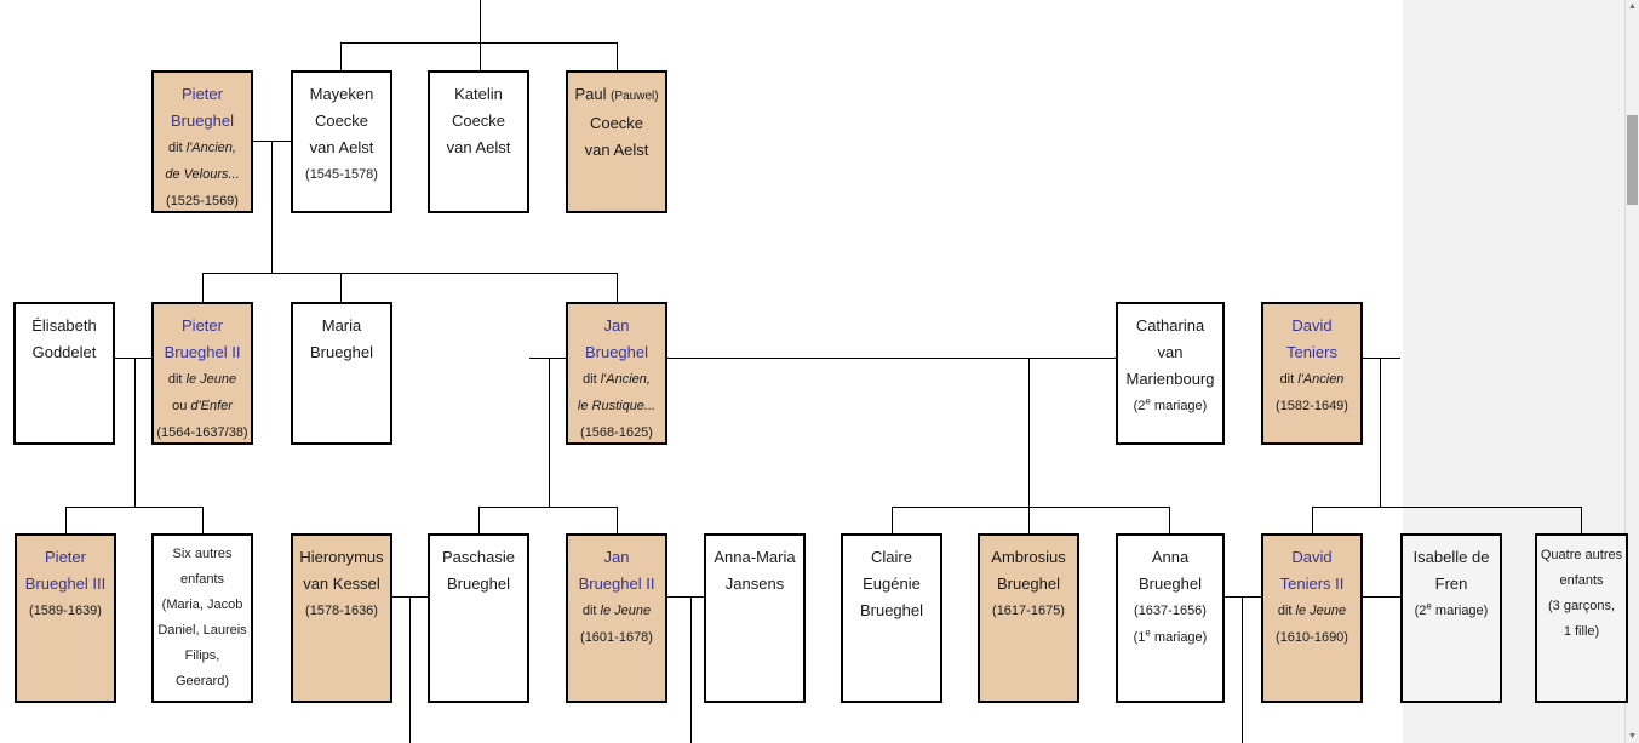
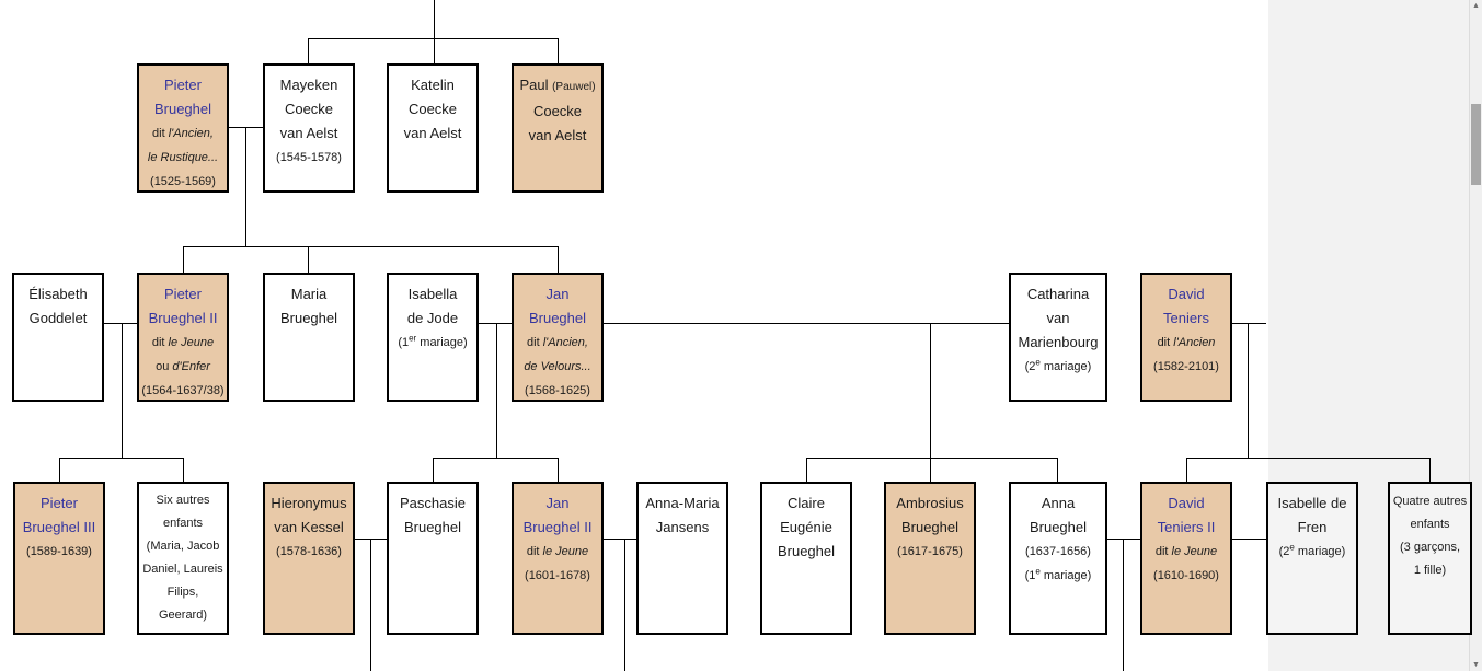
  Pieter
  Brueghel
  dit l'Ancien,
- de Velours...
+ le Rustique...
  (1525-1569)
  Mayeken
  Coecke
  van Aelst
  (1545-1578)
  Katelin
  Coecke
  van Aelst
  Paul (Pauwel)
  Coecke
  van Aelst
  Élisabeth
  Goddelet
  Pieter
  Brueghel II
  dit le Jeune
  ou d'Enfer
  (1564-1637/38)
  Maria
  Brueghel
+ Isabella
+ de Jode
+ (1er mariage)
  Jan
  Brueghel
  dit l'Ancien,
- le Rustique...
+ de Velours...
  (1568-1625)
  Catharina
  van
  Marienbourg
  (2e mariage)
  David
  Teniers
  dit l'Ancien
- (1582-1649)
+ (1582-2101)
  Pieter
  Brueghel III
  (1589-1639)
  Six autres
  enfants
  (Maria, Jacob
  Daniel, Laureis
  Filips,
  Geerard)
  Hieronymus
  van Kessel
  (1578-1636)
  Paschasie
  Brueghel
  Jan
  Brueghel II
  dit le Jeune
  (1601-1678)
  Anna-Maria
  Jansens
  Claire
  Eugénie
  Brueghel
  Ambrosius
  Brueghel
  (1617-1675)
  Anna
  Brueghel
  (1637-1656)
  (1e mariage)
  David
  Teniers II
  dit le Jeune
  (1610-1690)
  Isabelle de
  Fren
  (2e mariage)
  Quatre autres
  enfants
  (3 garçons,
  1 fille)
